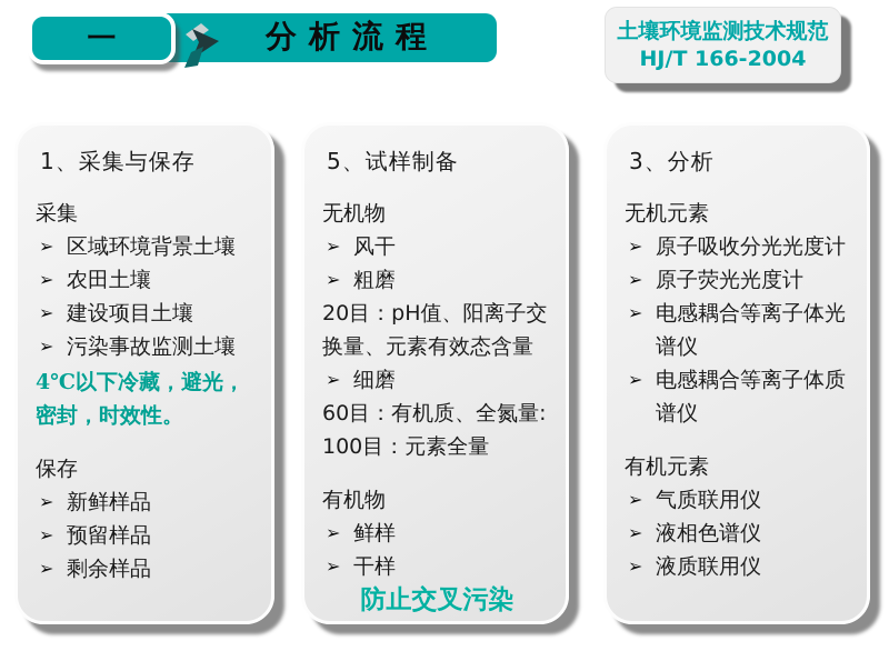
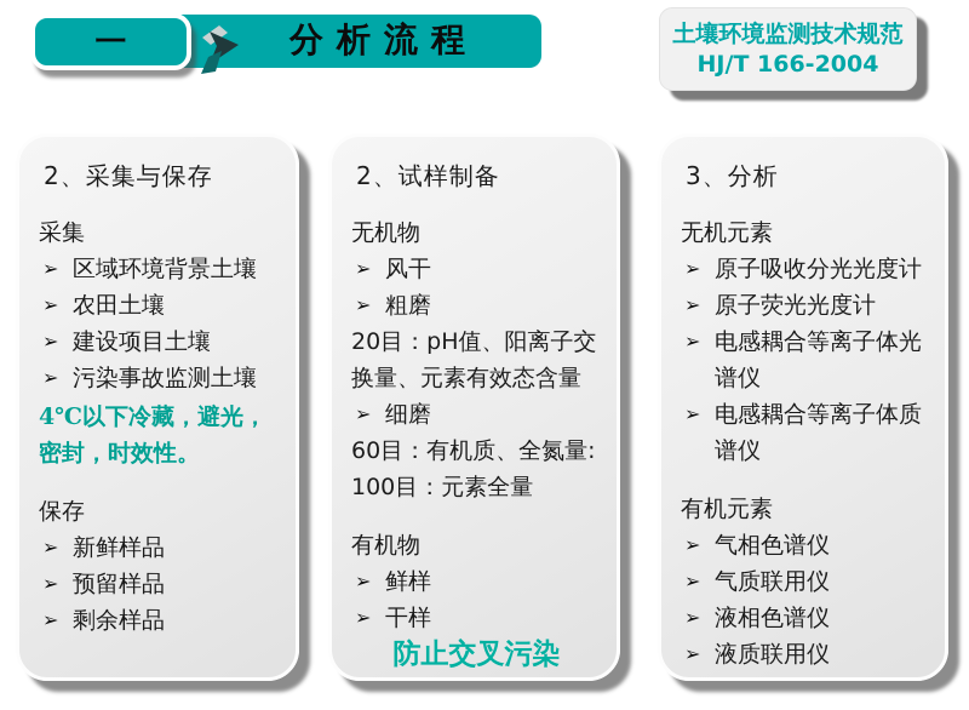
  分析流程
  一
  土壤环境监测技术规范
  HJ/T 166-2004
- 1、采集与保存
+ 2、采集与保存
  采集
  区域环境背景土壤
  农田土壤
  建设项目土壤
  污染事故监测土壤
  4℃以下冷藏，避光，密封，时效性。
  保存
  新鲜样品
  预留样品
  剩余样品
- 5、试样制备
+ 2、试样制备
  无机物
  风干
  粗磨
  20目：pH值、阳离子交换量、元素有效态含量
  细磨
  60目：有机质、全氮量:
  100目：元素全量
  有机物
  鲜样
  干样
  防止交叉污染
  3、分析
  无机元素
  原子吸收分光光度计
  原子荧光光度计
  电感耦合等离子体光谱仪
  电感耦合等离子体质谱仪
  有机元素
+ 气相色谱仪
  气质联用仪
  液相色谱仪
  液质联用仪
